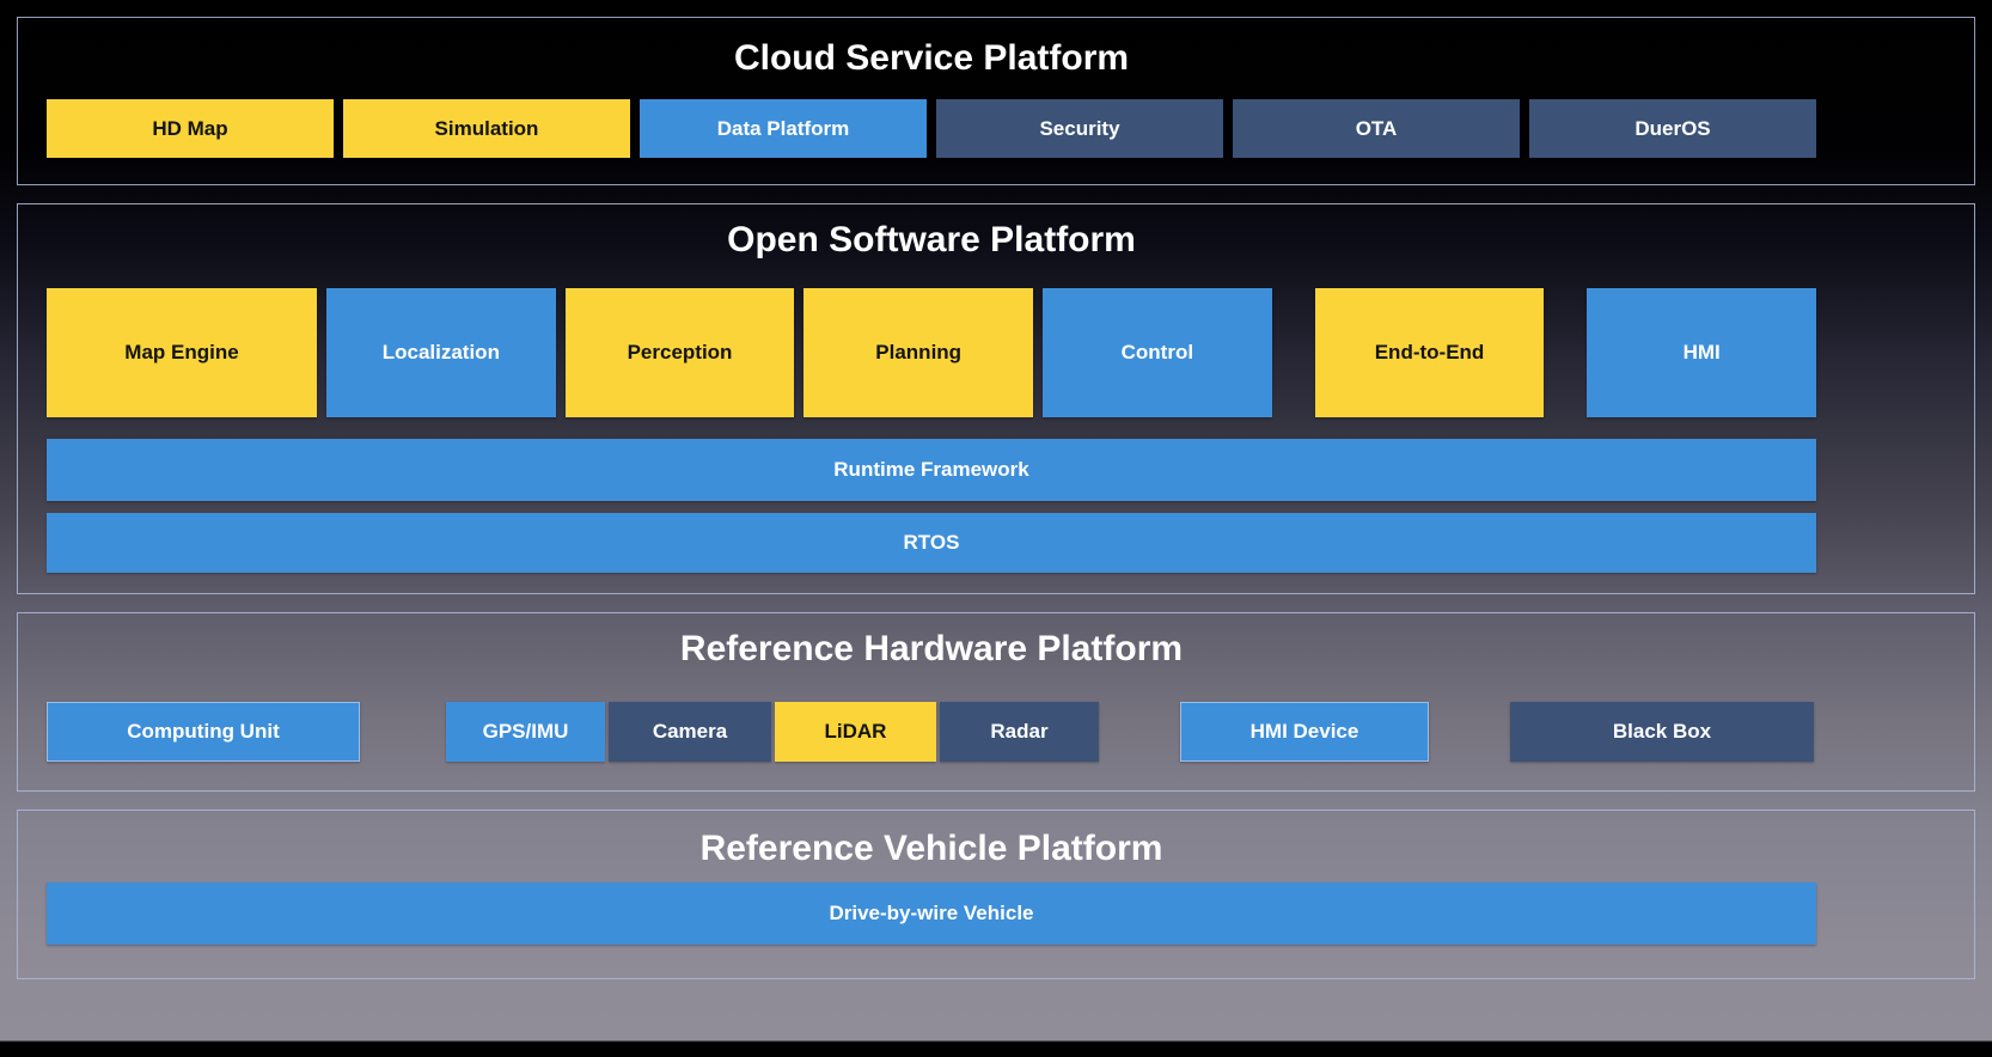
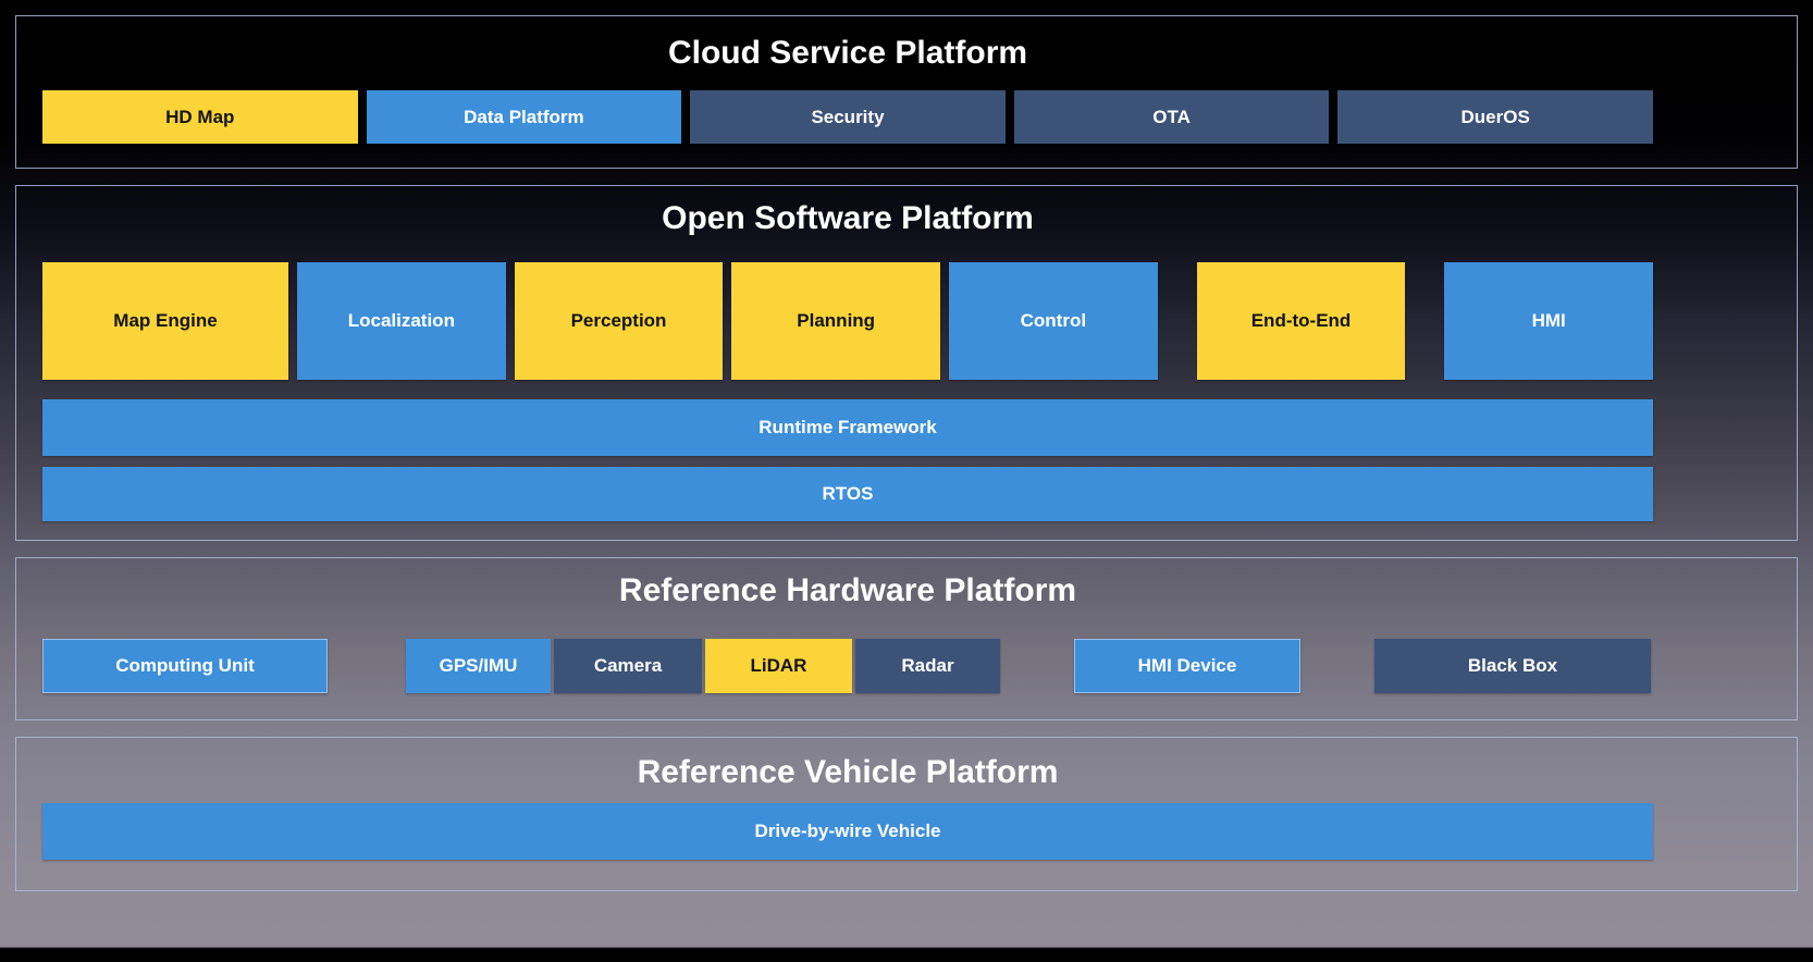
  Cloud Service Platform
  HD Map
- Simulation
  Data Platform
  Security
  OTA
  DuerOS
  Open Software Platform
  Map Engine
  Localization
  Perception
  Planning
  Control
  End-to-End
  HMI
  Runtime Framework
  RTOS
  Reference Hardware Platform
  Computing Unit
  GPS/IMU
  Camera
  LiDAR
  Radar
  HMI Device
  Black Box
  Reference Vehicle Platform
  Drive-by-wire Vehicle
